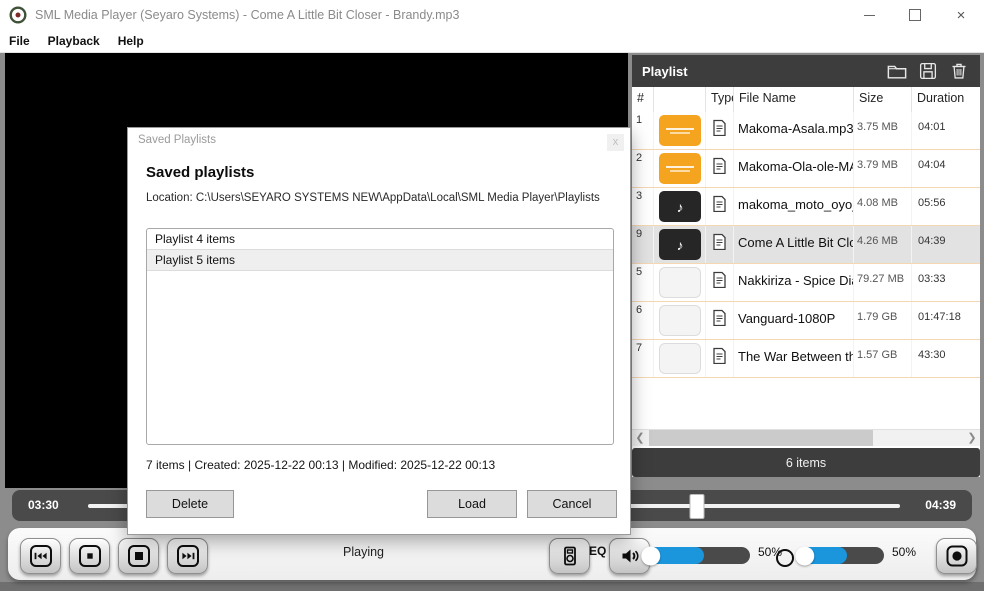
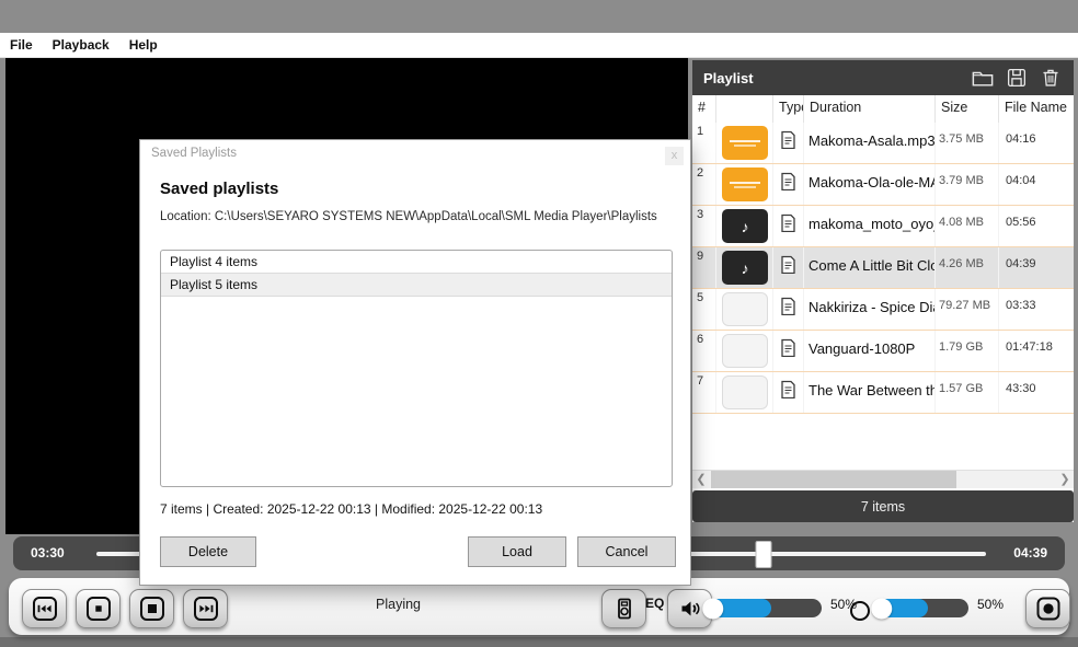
- SML Media Player (Seyaro Systems) - Come A Little Bit Closer - Brandy.mp3
- ×
  File
  Playback
  Help
  Playlist
  #
  Typ
- File Name
+ Duration
  Size
- Duration
+ File Name
  1
  Makoma-Asala.mp3
  3.75 MB
- 04:01
+ 04:16
  2
  Makoma-Ola-ole-MA
  3.79 MB
  04:04
  3
  ♪
  makoma_moto_oyo
  4.08 MB
  05:56
  9
  ♪
  Come A Little Bit Clo
  4.26 MB
  04:39
  5
  Nakkiriza - Spice Di
  79.27 MB
  03:33
  6
  Vanguard-1080P
  1.79 GB
  01:47:18
  7
  The War Between th
  1.57 GB
  43:30
  ❮
  ❯
- 6 items
+ 7 items
  03:30
  04:39
  Playing
  EQ
  50%
  50%
  Saved Playlists
  x
  Saved playlists
  Location: C:\Users\SEYARO SYSTEMS NEW\AppData\Local\SML Media Player\Playlists
  Playlist 4 items
  Playlist 5 items
  7 items | Created: 2025-12-22 00:13 | Modified: 2025-12-22 00:13
  Delete
  Load
  Cancel
